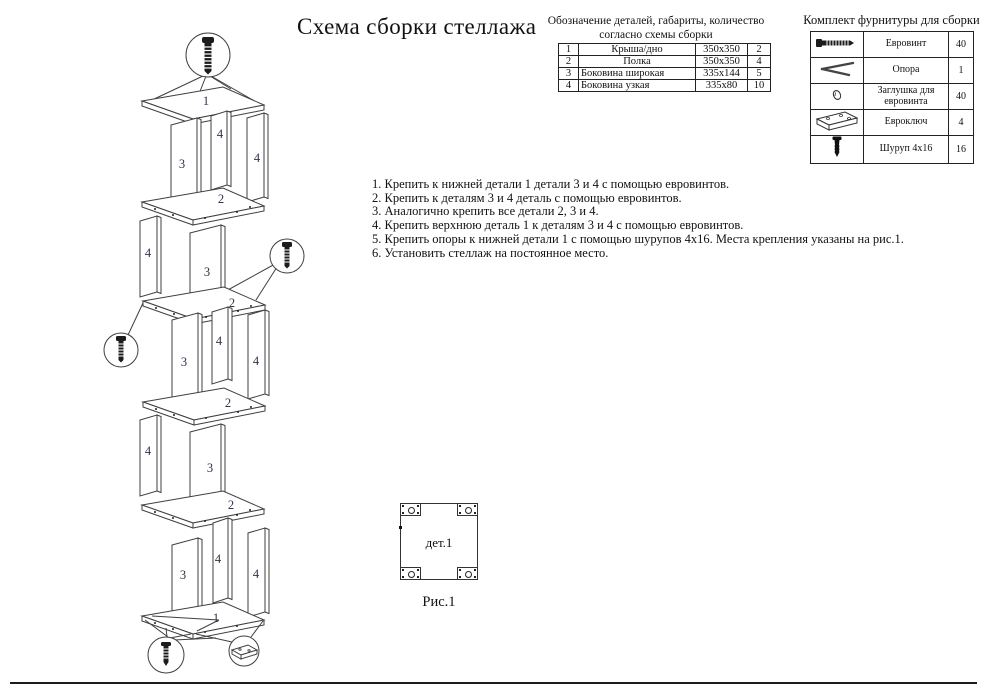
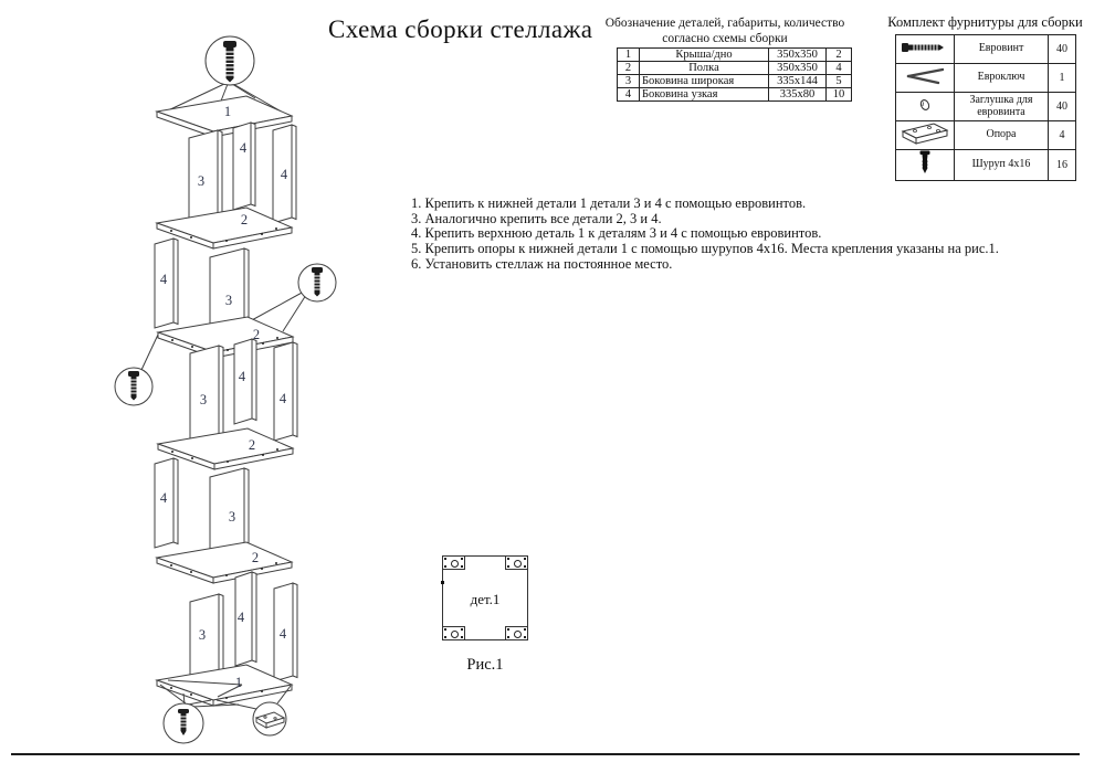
  Схема сборки стеллажа
  Обозначение деталей, габариты, количество
  согласно схемы сборки
  1	Крыша/дно	350x350	2
  2	Полка	350x350	4
  3	Боковина широкая	335x144	5
  4	Боковина узкая	335x80	10
  Комплект фурнитуры для сборки
  	Евровинт	40
- 	Опора	1
+ 	Евроключ	1
  	Заглушка для евровинта	40
- 	Евроключ	4
+ 	Опора	4
  	Шуруп 4x16	16
  1. Крепить к нижней детали 1 детали 3 и 4 с помощью евровинтов.
- 2. Крепить к деталям 3 и 4 деталь с помощью евровинтов.
  3. Аналогично крепить все детали 2, 3 и 4.
  4. Крепить верхнюю деталь 1 к деталям 3 и 4 с помощью евровинтов.
  5. Крепить опоры к нижней детали 1 с помощью шурупов 4x16. Места крепления указаны на рис.1.
  6. Установить стеллаж на постоянное место.
  1
  4
  3
  4
  2
  4
  3
  2
  4
  3
  4
  2
  4
  3
  2
  4
  3
  4
  1
  дет.1
  Рис.1
